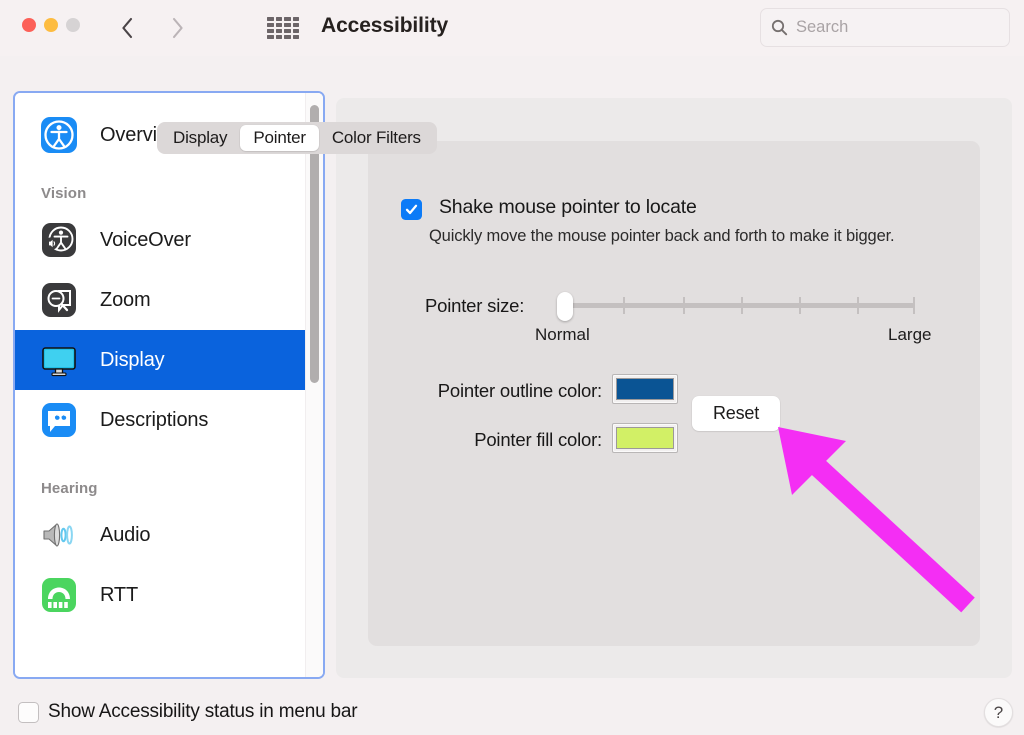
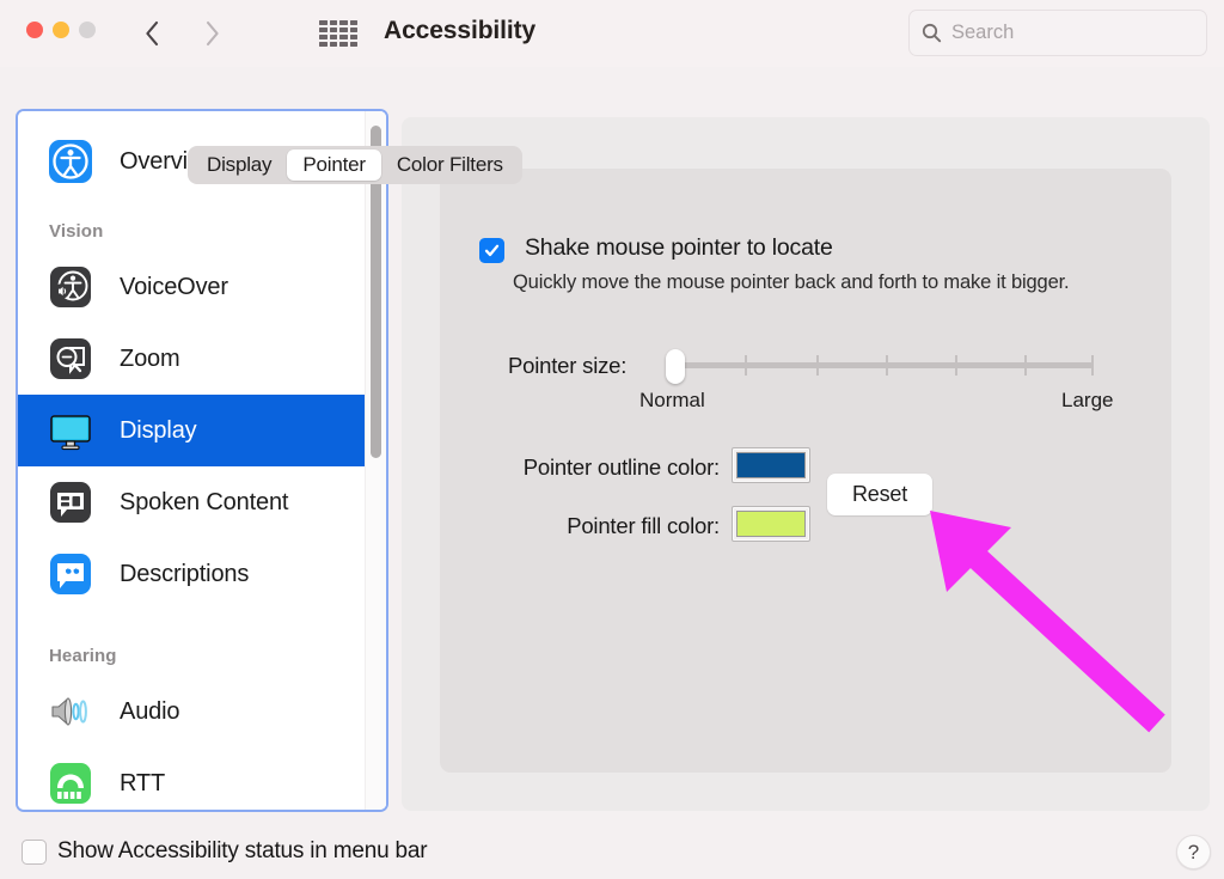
  Accessibility
  Search
  Overvi
  Vision
  VoiceOver
  Zoom
  Display
+ Spoken Content
  Descriptions
  Hearing
  Audio
  RTT
  Display
  Pointer
  Color Filters
  Shake mouse pointer to locate
  Quickly move the mouse pointer back and forth to make it bigger.
  Pointer size:
  Normal
  Large
  Pointer outline color:
  Pointer fill color:
  Reset
  Show Accessibility status in menu bar
  ?
